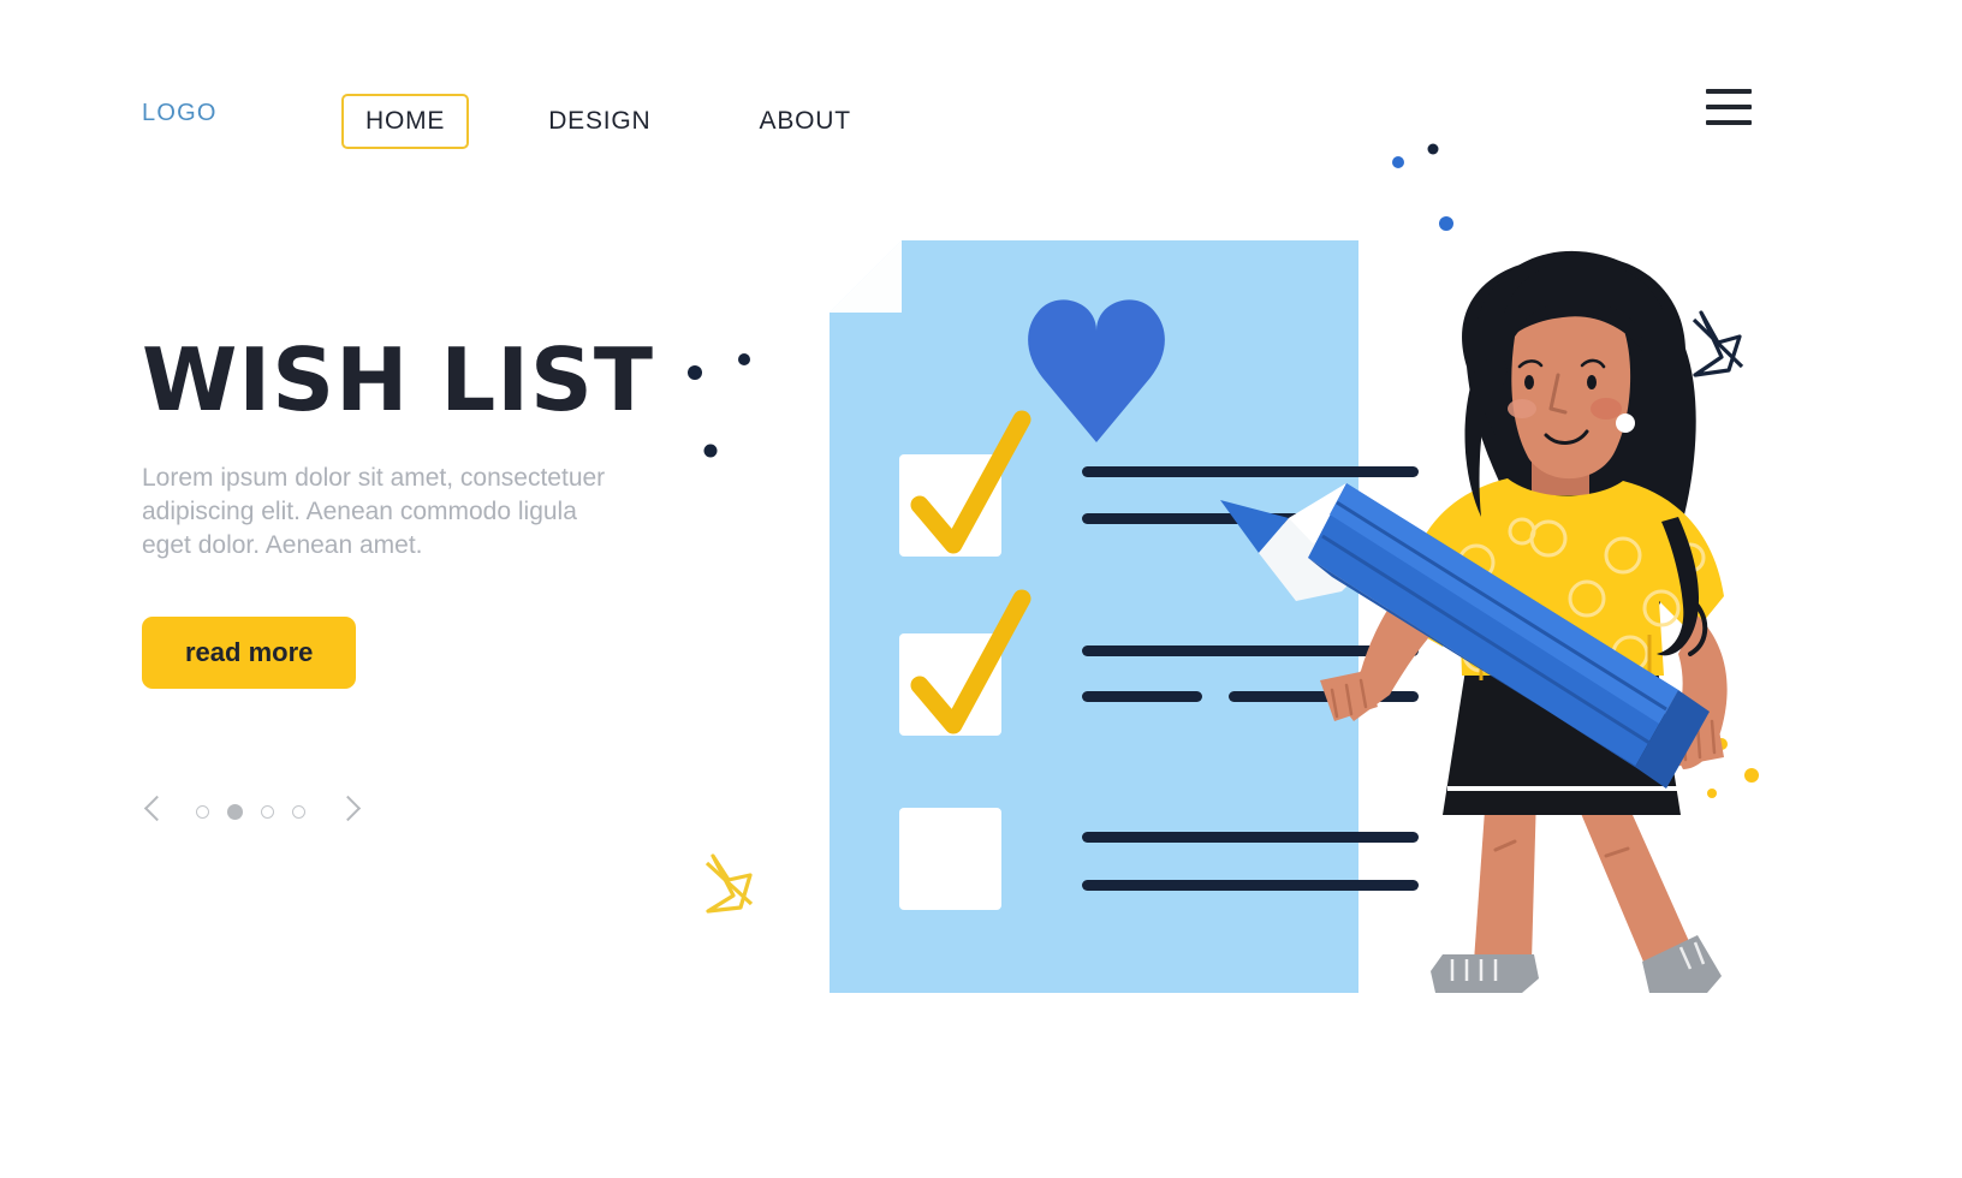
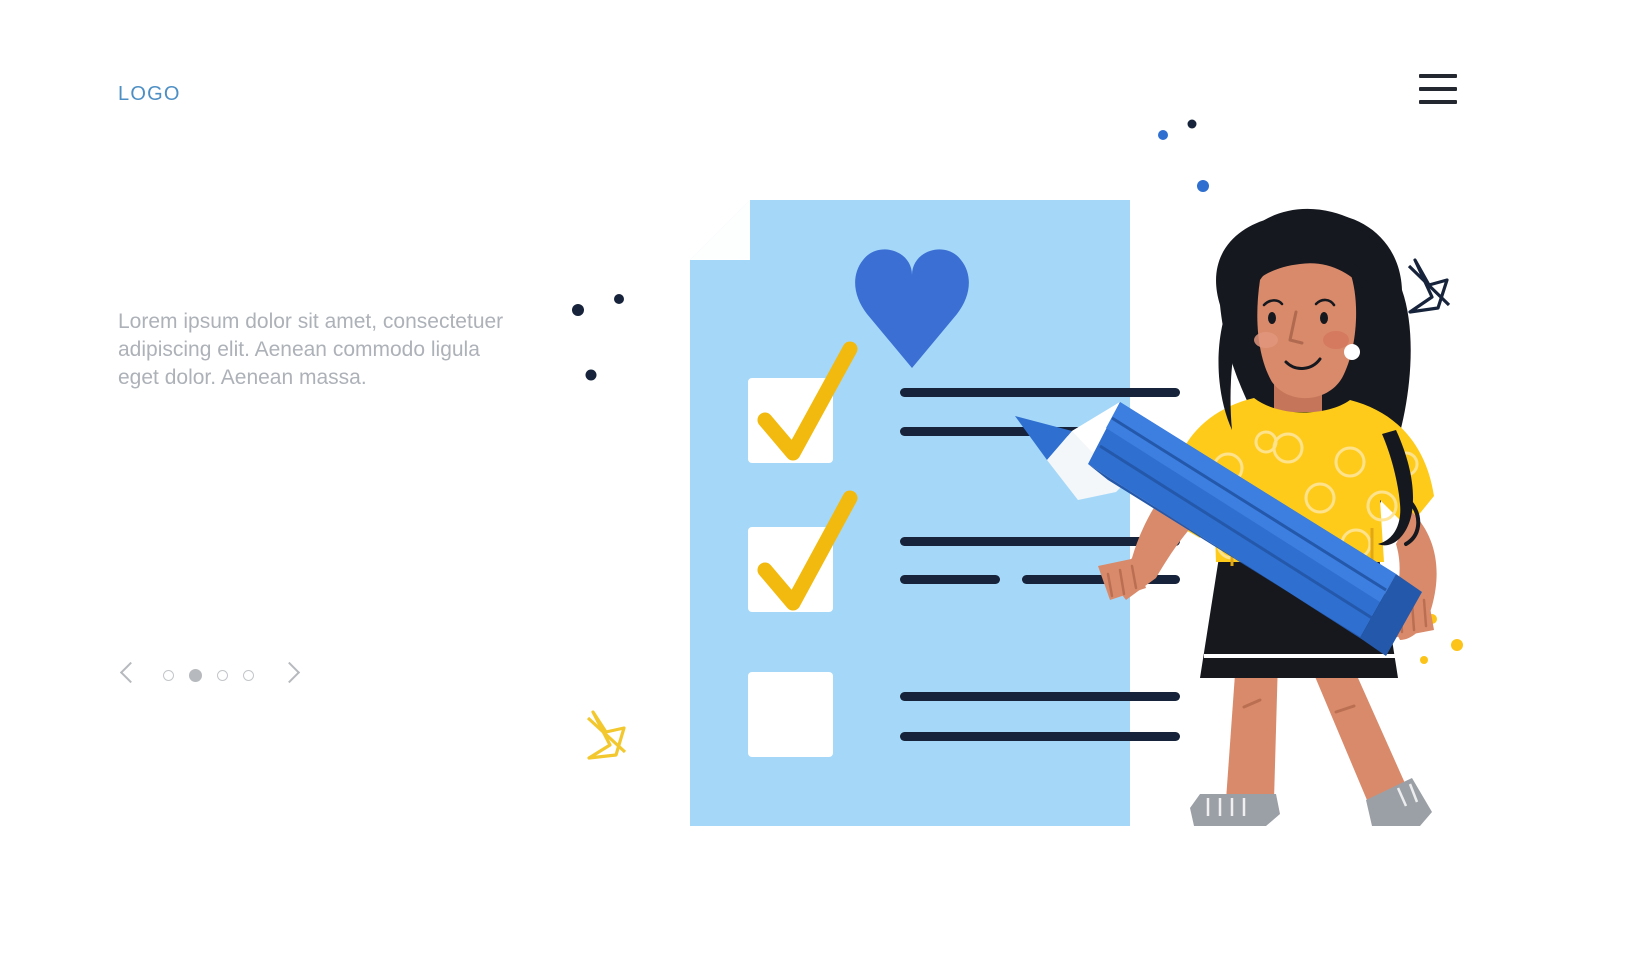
  LOGO
- HOME
- DESIGN
- ABOUT
- WISH LIST
- Lorem ipsum dolor sit amet, consectetuer adipiscing elit. Aenean commodo ligula eget dolor. Aenean amet.
+ Lorem ipsum dolor sit amet, consectetuer adipiscing elit. Aenean commodo ligula eget dolor. Aenean massa.
- read more
